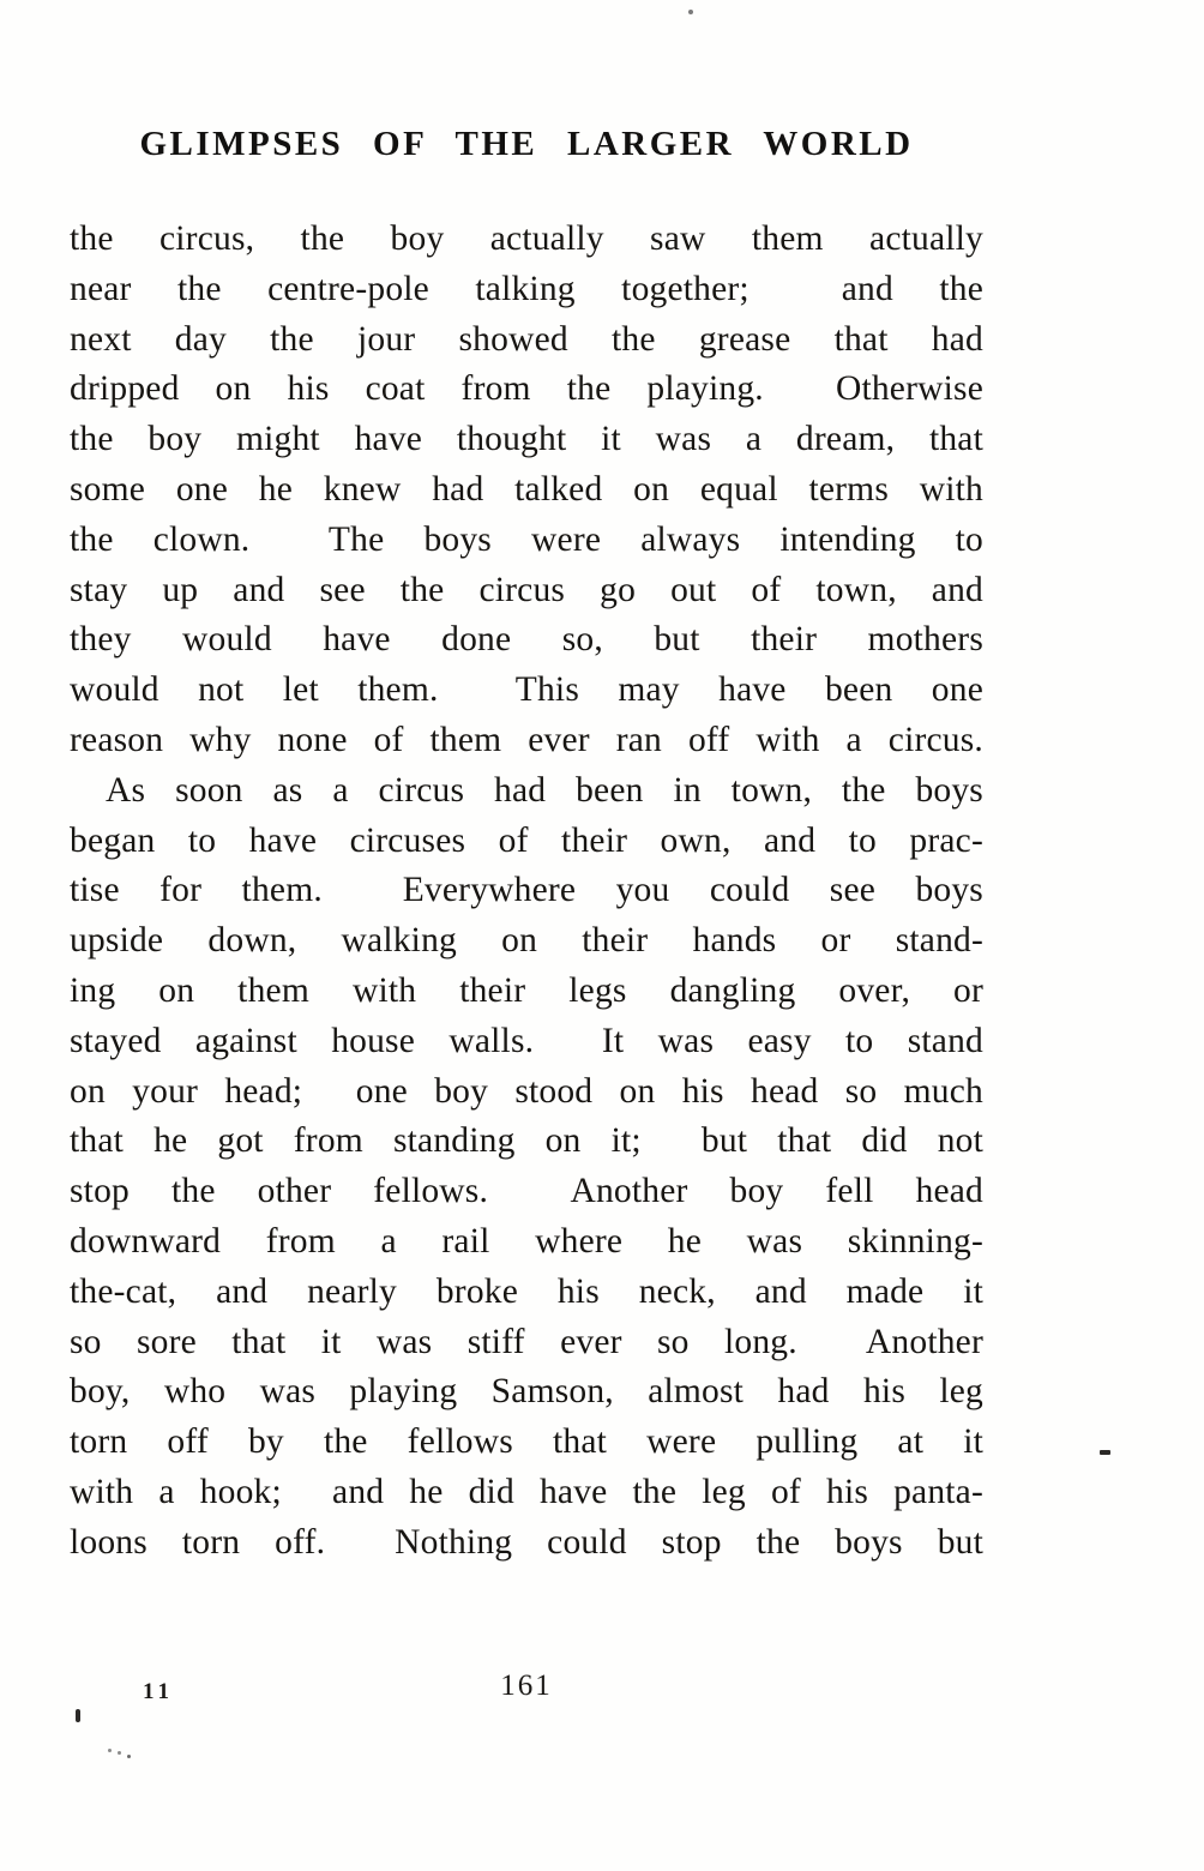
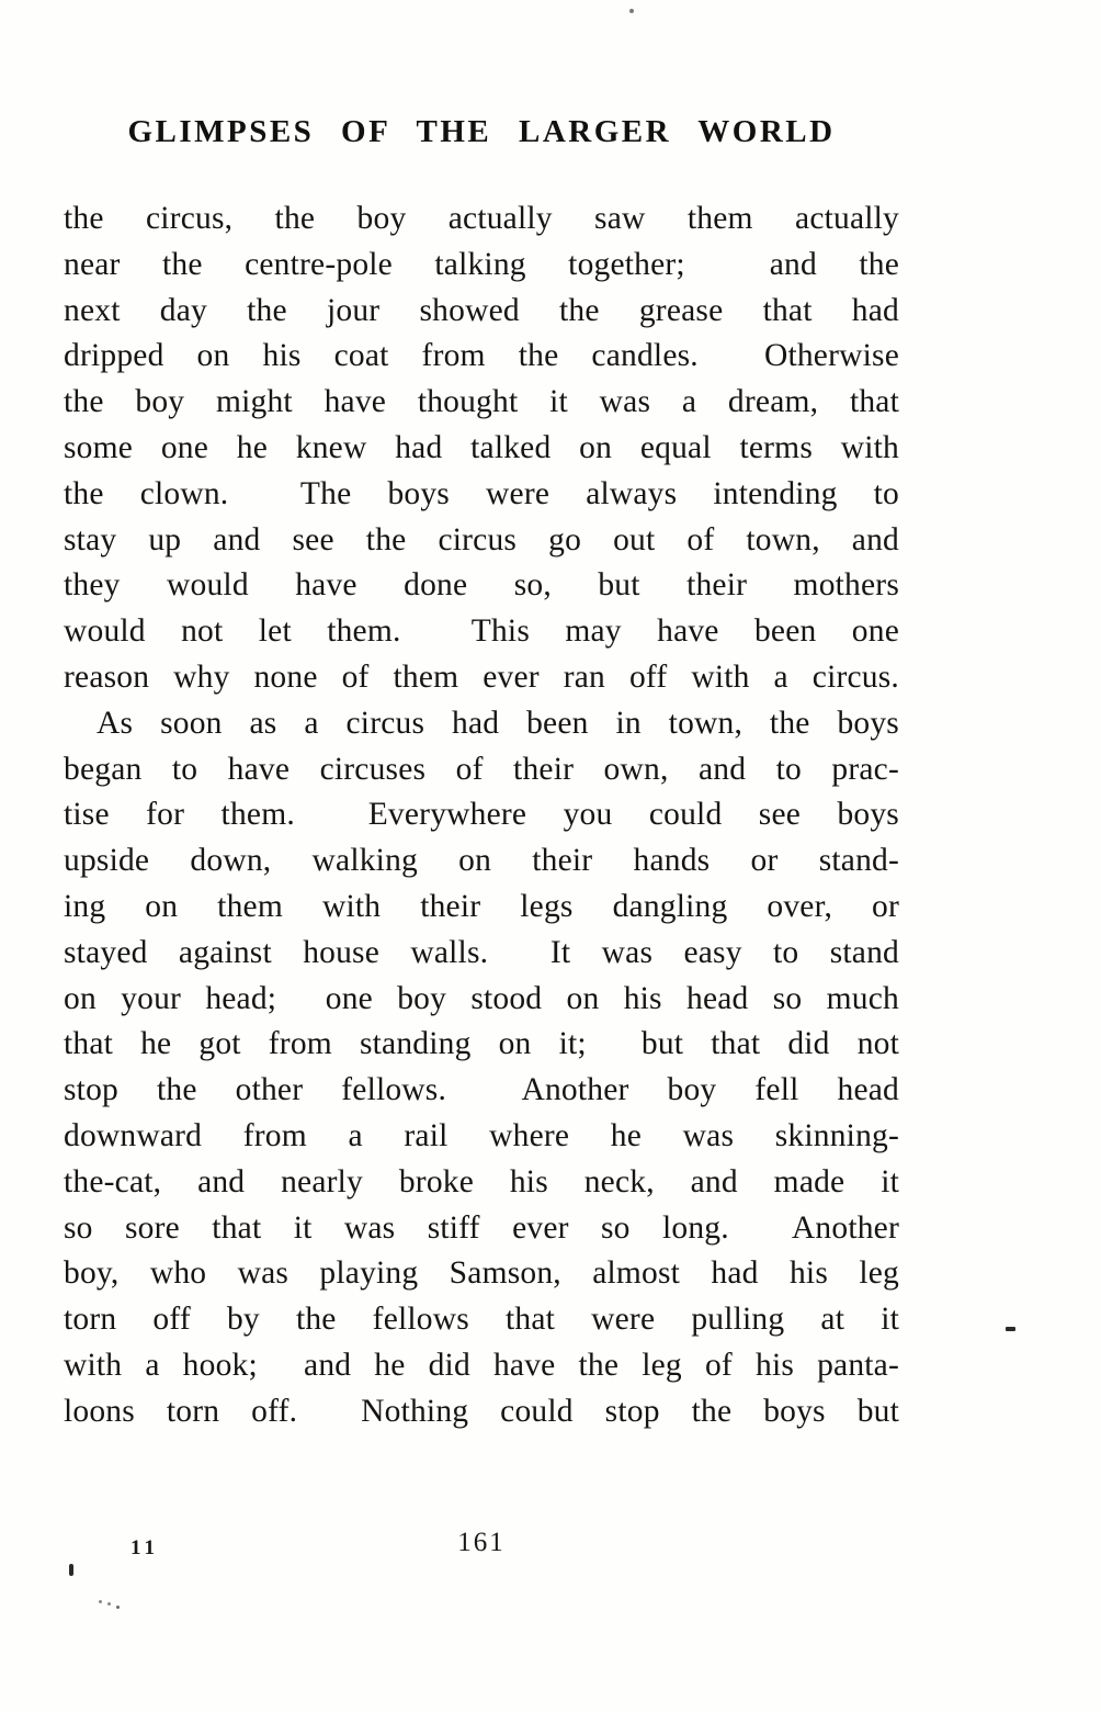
  GLIMPSES OF THE LARGER WORLD
  the circus, the boy actually saw them actually
  near the centre-pole talking together; and the
  next day the jour showed the grease that had
- dripped on his coat from the playing. Otherwise
+ dripped on his coat from the candles. Otherwise
  the boy might have thought it was a dream, that
  some one he knew had talked on equal terms with
  the clown. The boys were always intending to
  stay up and see the circus go out of town, and
  they would have done so, but their mothers
  would not let them. This may have been one
  reason why none of them ever ran off with a circus.
  As soon as a circus had been in town, the boys
  began to have circuses of their own, and to prac-
  tise for them. Everywhere you could see boys
  upside down, walking on their hands or stand-
  ing on them with their legs dangling over, or
  stayed against house walls. It was easy to stand
  on your head; one boy stood on his head so much
  that he got from standing on it; but that did not
  stop the other fellows. Another boy fell head
  downward from a rail where he was skinning-
  the-cat, and nearly broke his neck, and made it
  so sore that it was stiff ever so long. Another
  boy, who was playing Samson, almost had his leg
  torn off by the fellows that were pulling at it
  with a hook; and he did have the leg of his panta-
  loons torn off. Nothing could stop the boys but
  11
  161
